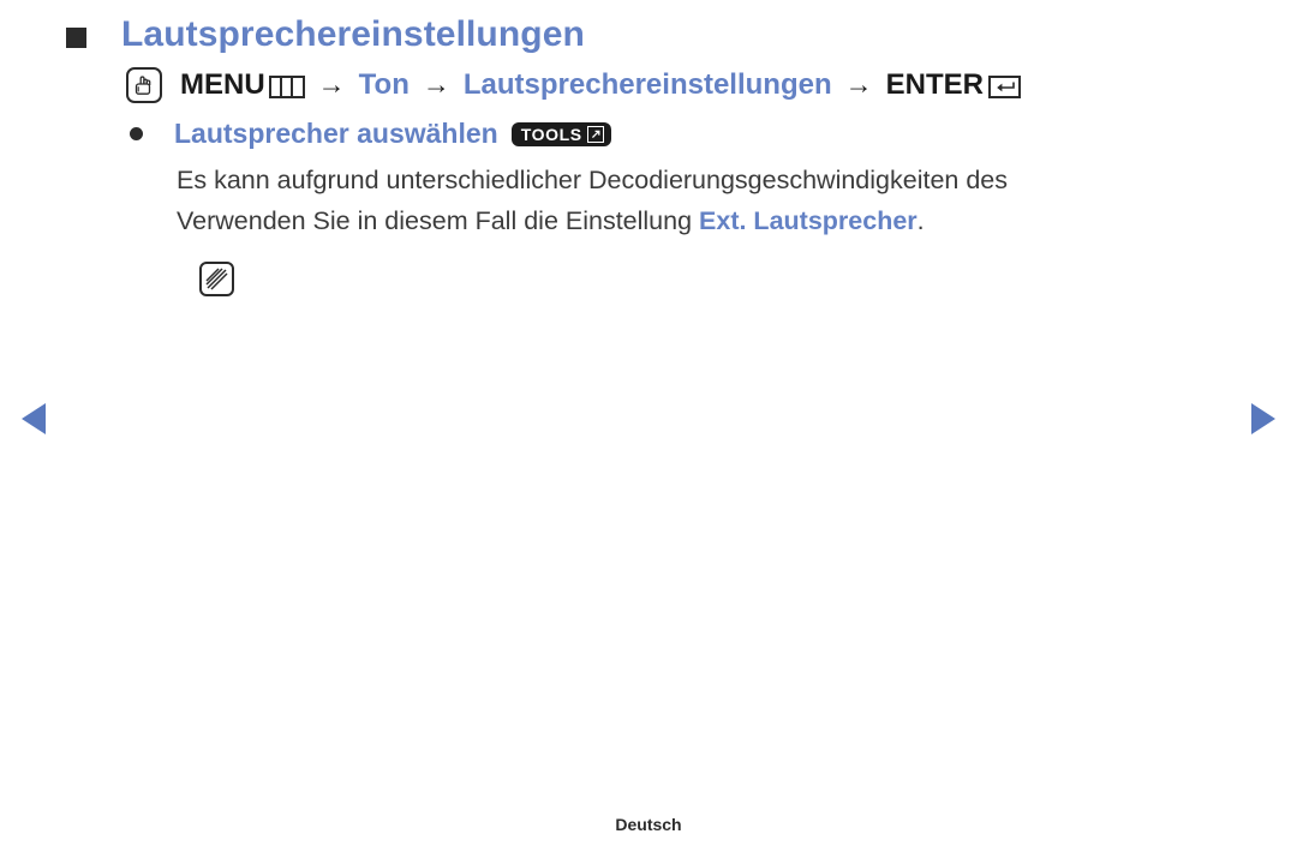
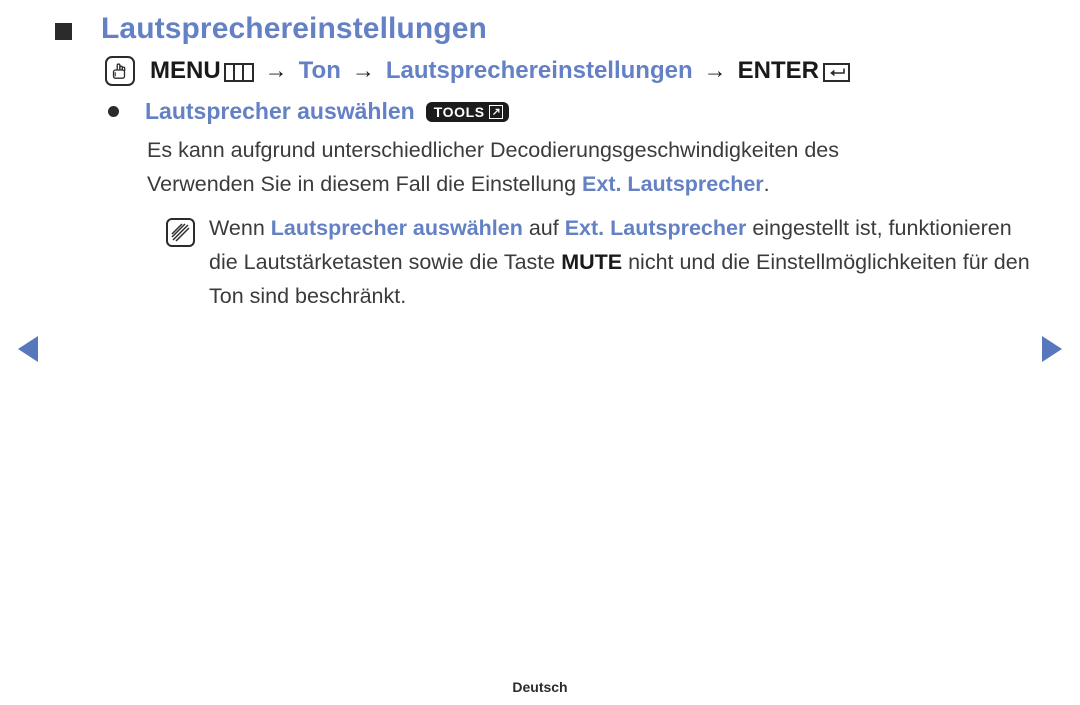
  Lautsprechereinstellungen
  MENU
  →
  Ton
  →
  Lautsprechereinstellungen
  →
  ENTER
  Lautsprecher auswählen
  TOOLS
  Es kann aufgrund unterschiedlicher Decodierungsgeschwindigkeiten des
  Verwenden Sie in diesem Fall die Einstellung Ext. Lautsprecher.
+ Wenn Lautsprecher auswählen auf Ext. Lautsprecher eingestellt ist, funktionieren die Lautstärketasten sowie die Taste MUTE nicht und die Einstellmöglichkeiten für den Ton sind beschränkt.
  Deutsch
